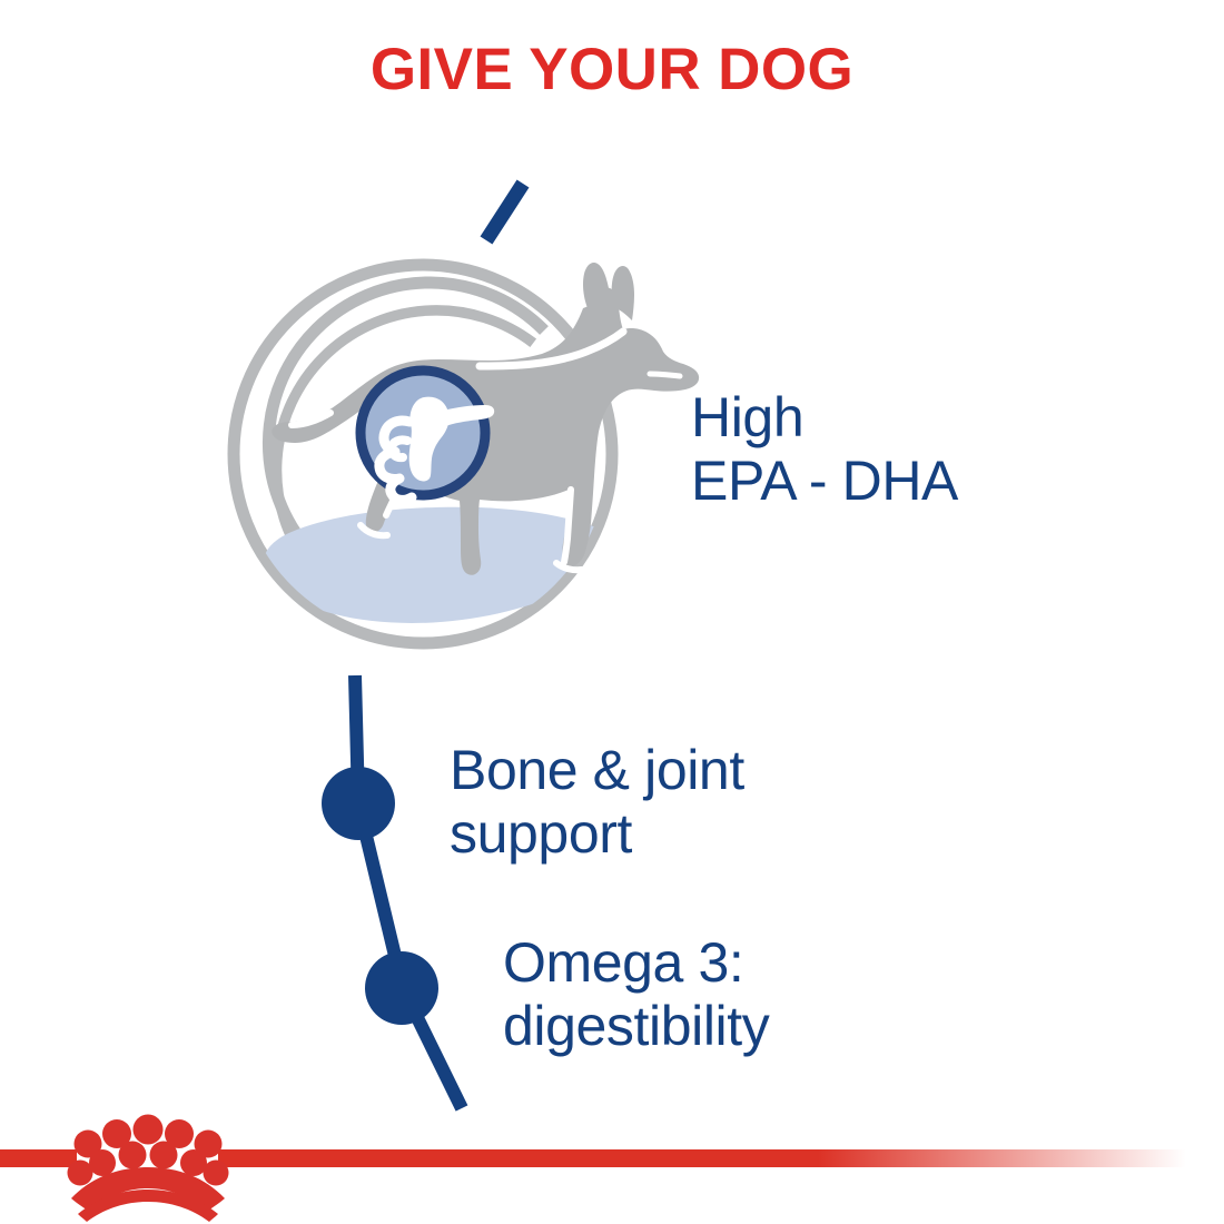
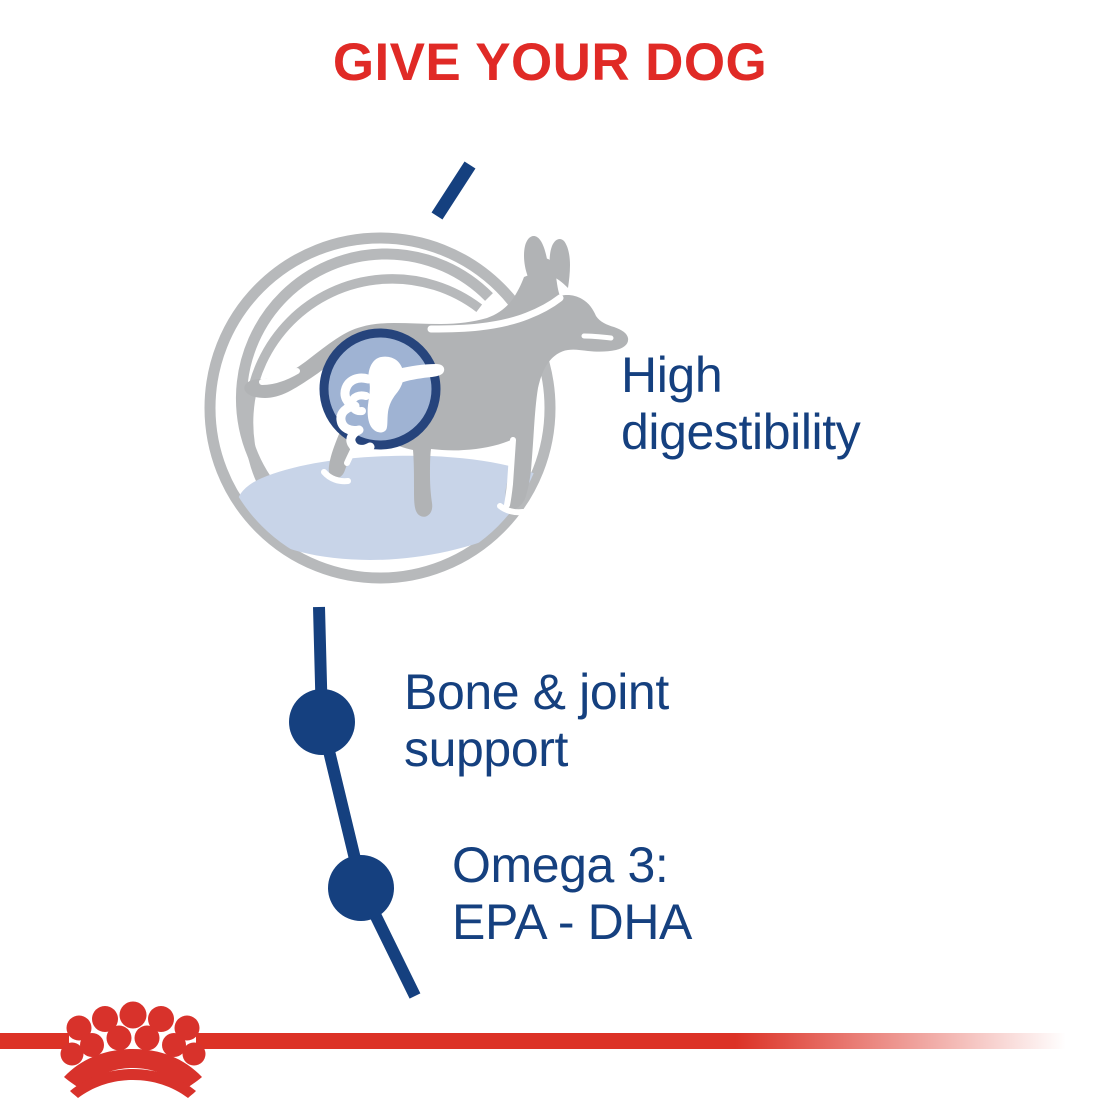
  GIVE YOUR DOG
  High
- EPA - DHA
+ digestibility
  Bone & joint
  support
  Omega 3:
- digestibility
+ EPA - DHA
